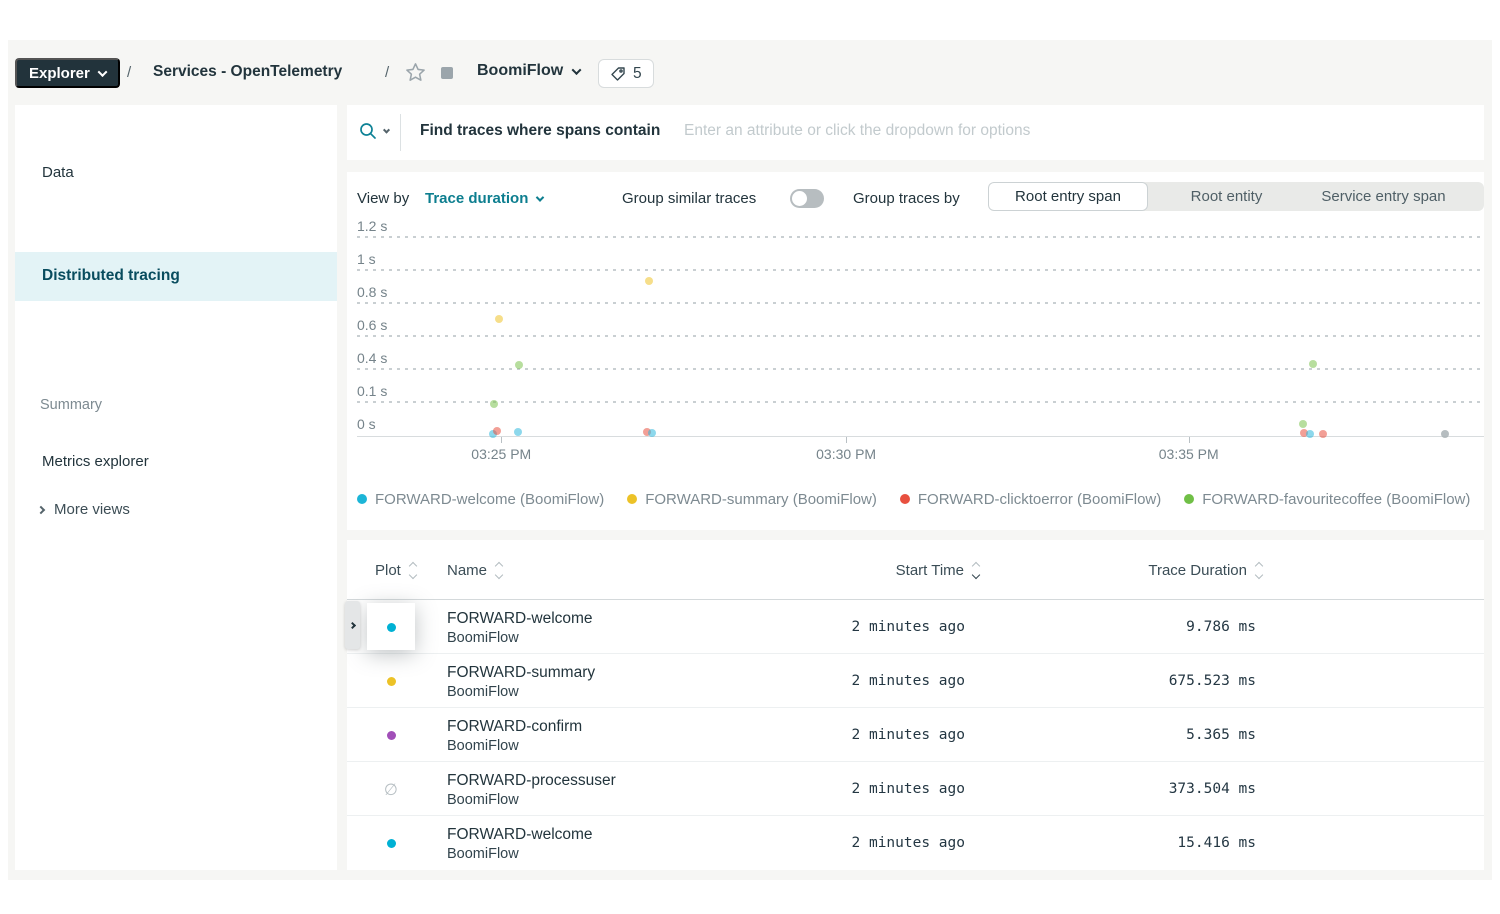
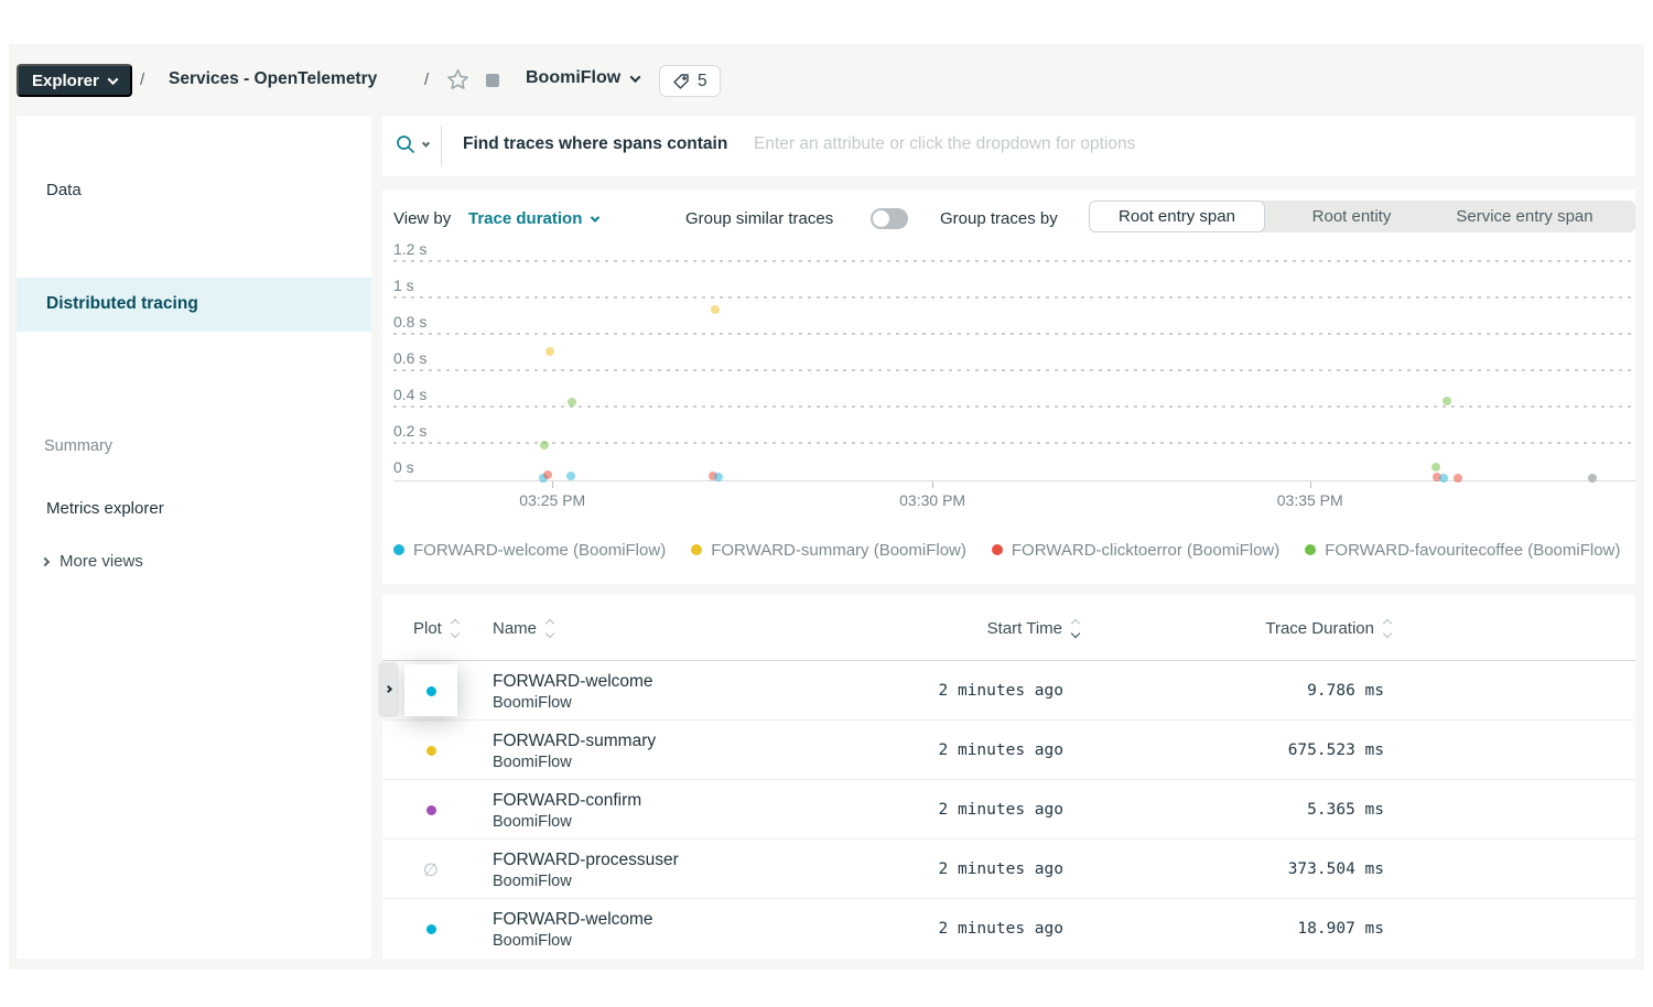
  Explorer
  /
  Services - OpenTelemetry
  /
  BoomiFlow
  5
  Data
  Distributed tracing
  Summary
  Metrics explorer
  More views
  Find traces where spans contain
  Enter an attribute or click the dropdown for options
  View by
  Trace duration
  Group similar traces
  Group traces by
  Root entry span
  Root entity
  Service entry span
  1.2 s
  1 s
  0.8 s
  0.6 s
  0.4 s
- 0.1 s
+ 0.2 s
  0 s
  03:25 PM
  03:30 PM
  03:35 PM
  FORWARD-welcome (BoomiFlow)
  FORWARD-summary (BoomiFlow)
  FORWARD-clicktoerror (BoomiFlow)
  FORWARD-favouritecoffee (BoomiFlow)
  Plot
  Name
  Start Time
  Trace Duration
  FORWARD-welcome
  BoomiFlow
  2 minutes ago
  9.786 ms
  FORWARD-summary
  BoomiFlow
  2 minutes ago
  675.523 ms
  FORWARD-confirm
  BoomiFlow
  2 minutes ago
  5.365 ms
  ∅
  FORWARD-processuser
  BoomiFlow
  2 minutes ago
  373.504 ms
  FORWARD-welcome
  BoomiFlow
  2 minutes ago
- 15.416 ms
+ 18.907 ms
